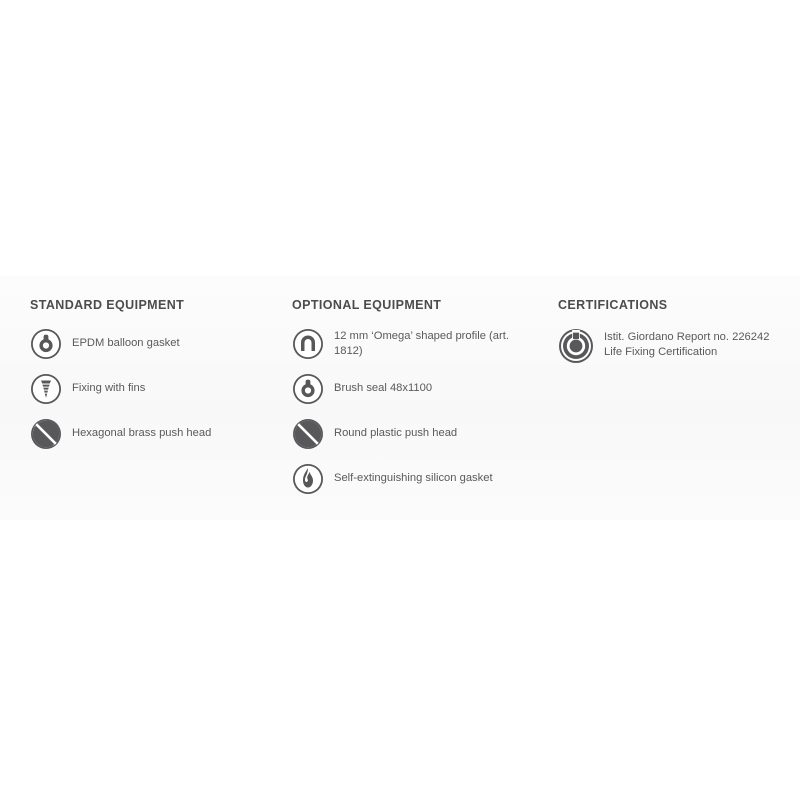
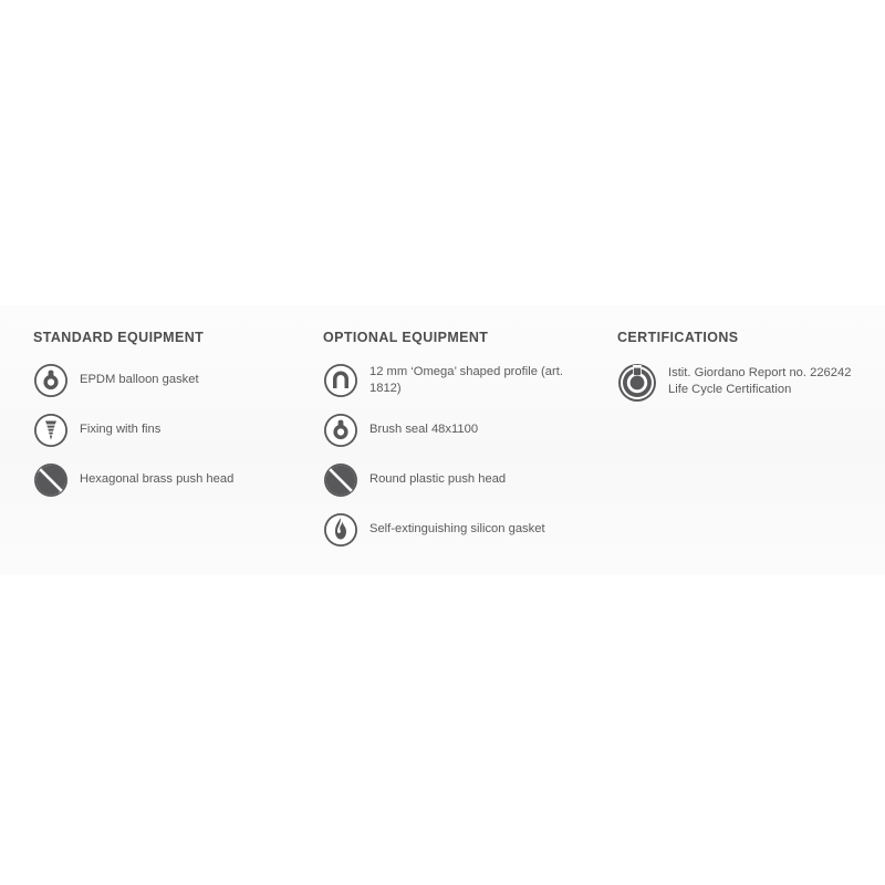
  STANDARD EQUIPMENT
  EPDM balloon gasket
  Fixing with fins
  Hexagonal brass push head
  OPTIONAL EQUIPMENT
  12 mm ‘Omega’ shaped profile (art. 1812)
  Brush seal 48x1100
  Round plastic push head
  Self-extinguishing silicon gasket
  CERTIFICATIONS
- Istit. Giordano Report no. 226242 Life Fixing Certification
+ Istit. Giordano Report no. 226242 Life Cycle Certification
